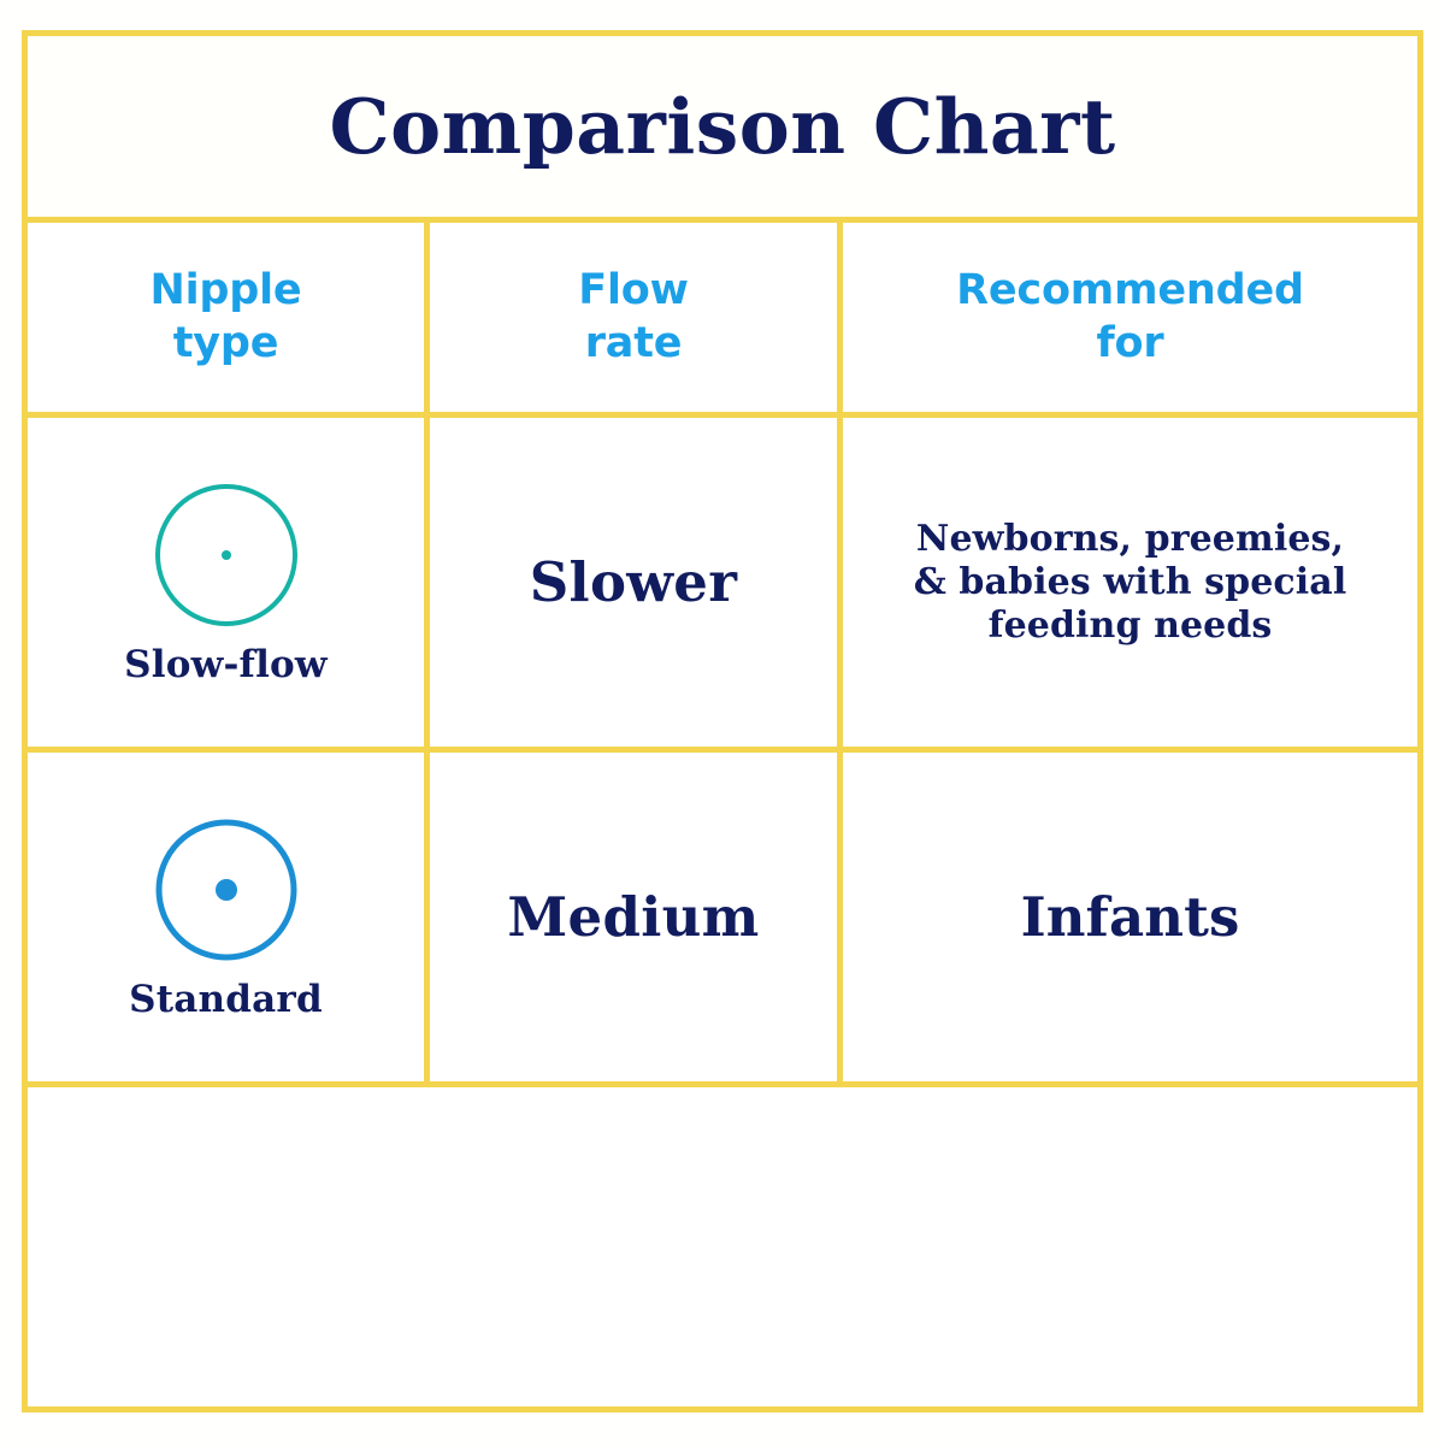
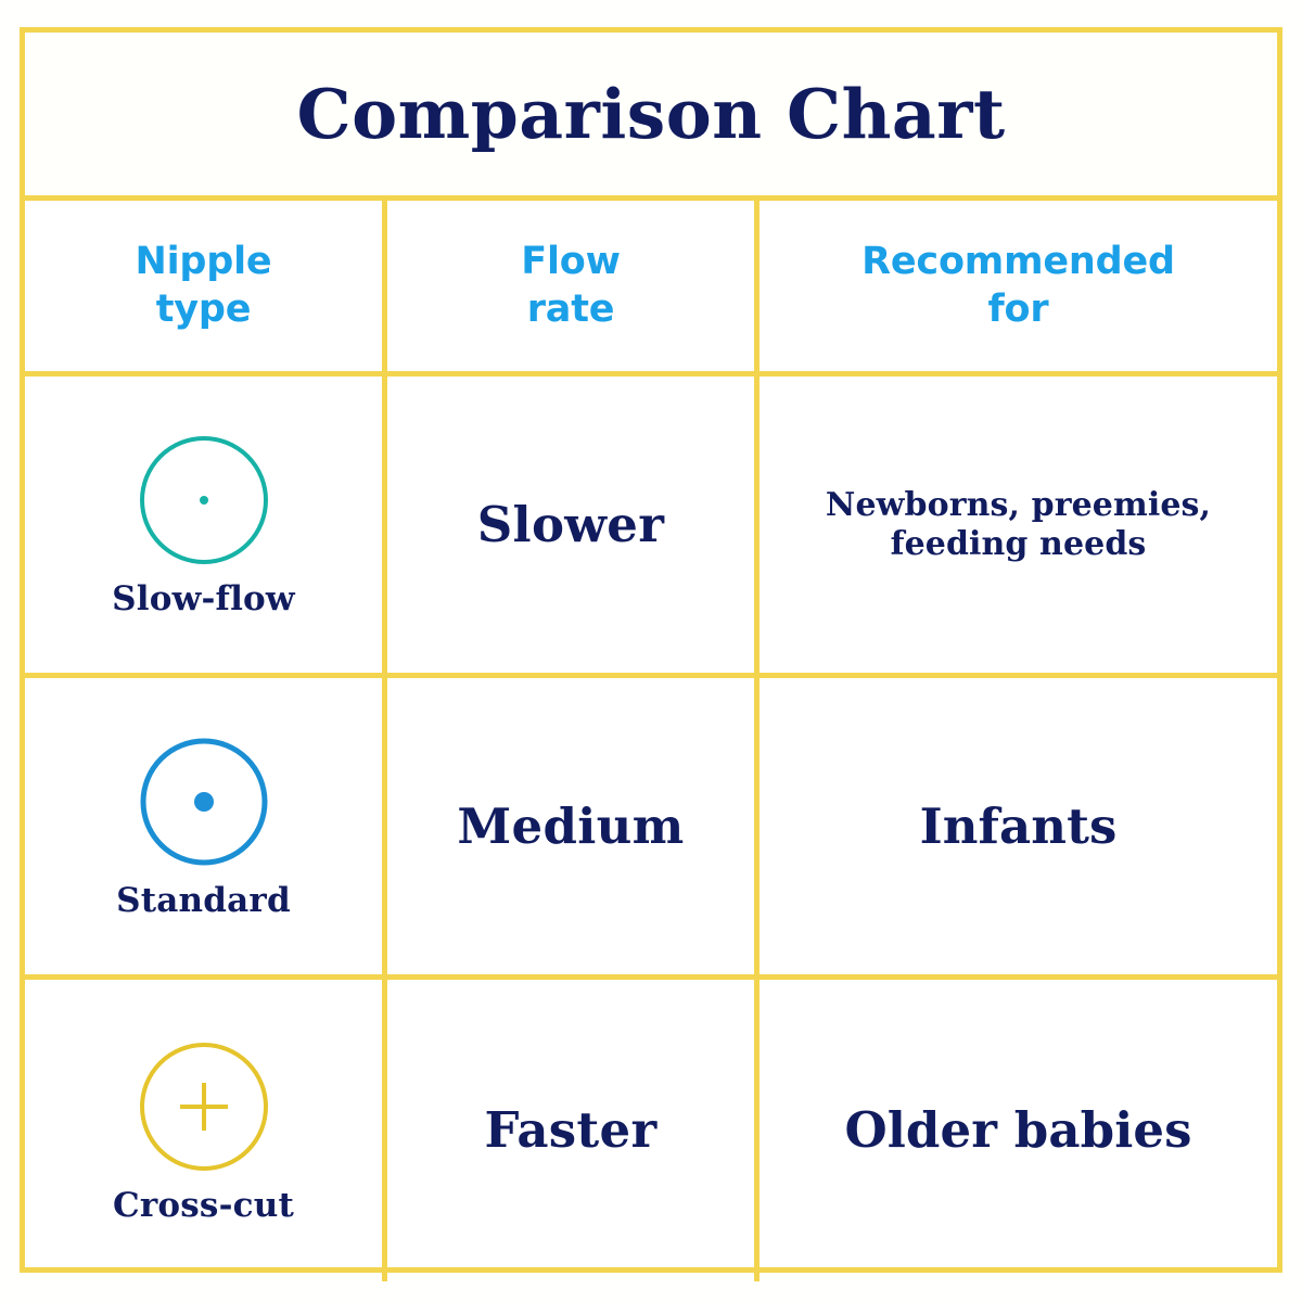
  Comparison Chart
  Nipple
  type
  Flow
  rate
  Recommended
  for
  Slow-flow
  Slower
  Newborns, preemies,
- & babies with special
  feeding needs
  Standard
  Medium
  Infants
+ Cross-cut
+ Faster
+ Older babies
